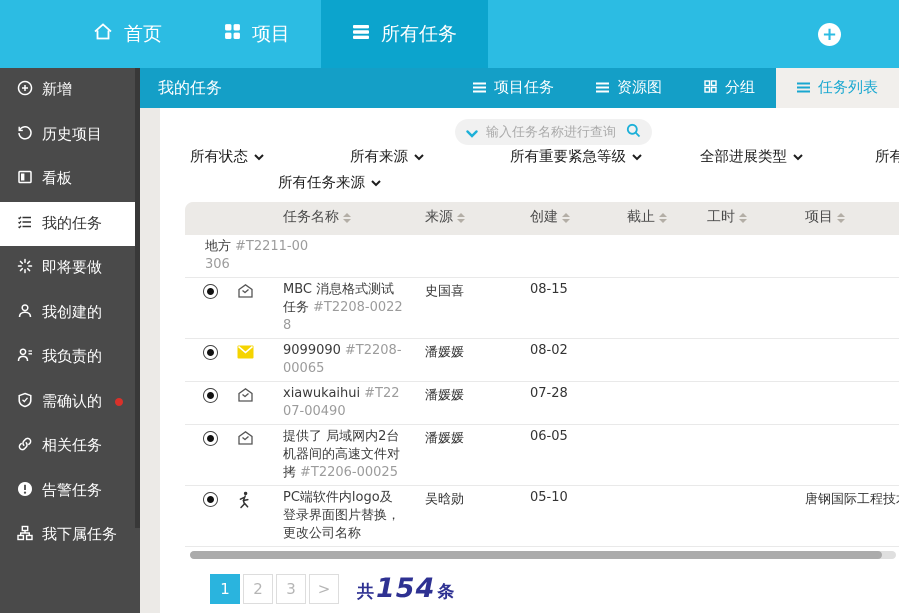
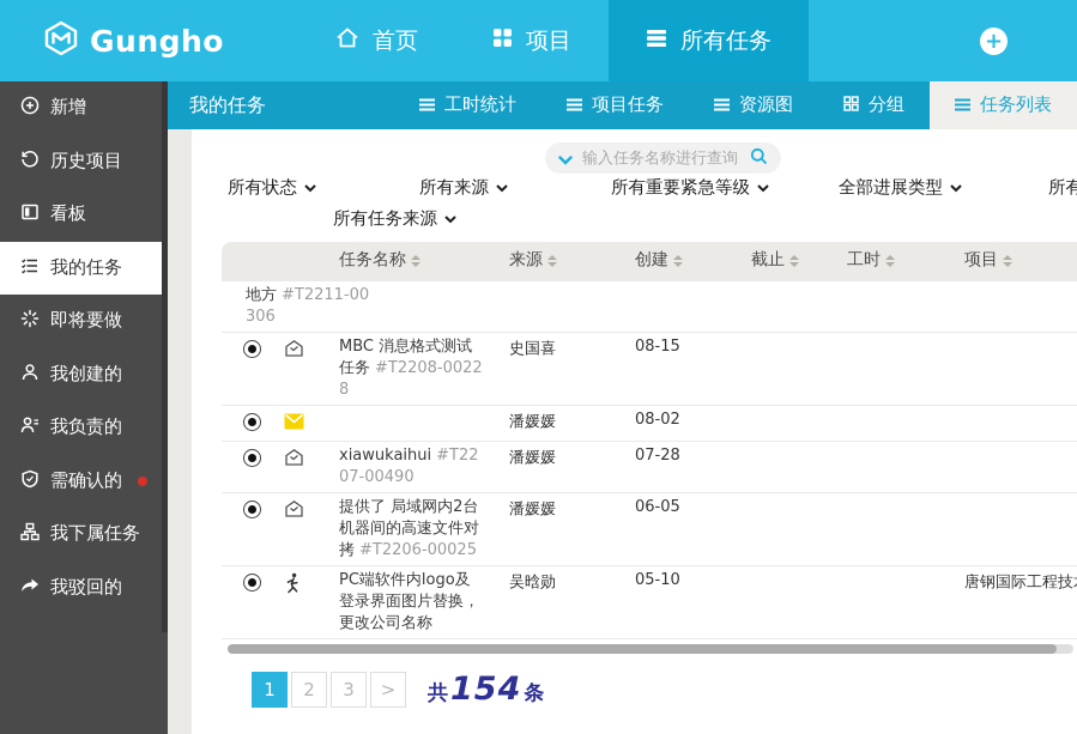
+ Gungho
  首页
  项目
  所有任务
  +
  新增
  历史项目
  看板
  我的任务
  即将要做
  我创建的
  我负责的
  需确认的
- 相关任务
- 告警任务
  我下属任务
+ 我驳回的
  我的任务
+ 工时统计
  项目任务
  资源图
  分组
  任务列表
  输入任务名称进行查询
  所有状态
  所有来源
  所有重要紧急等级
  全部进展类型
  所有
  所有任务来源
  任务名称
  来源
  创建
  截止
  工时
  项目
  地方 #T2211-00306
  MBC 消息格式测试任务 #T2208-00228
  史国喜
  08-15
- 9099090 #T2208-00065
  潘媛媛
  08-02
  xiawukaihui #T2207-00490
  潘媛媛
  07-28
  提供了 局域网内2台机器间的高速文件对拷 #T2206-00025
  潘媛媛
  06-05
  PC端软件内logo及登录界面图片替换，更改公司名称
  吴晗勋
  05-10
  唐钢国际工程技
  1
  2
  3
  >
  共
  154
  条
